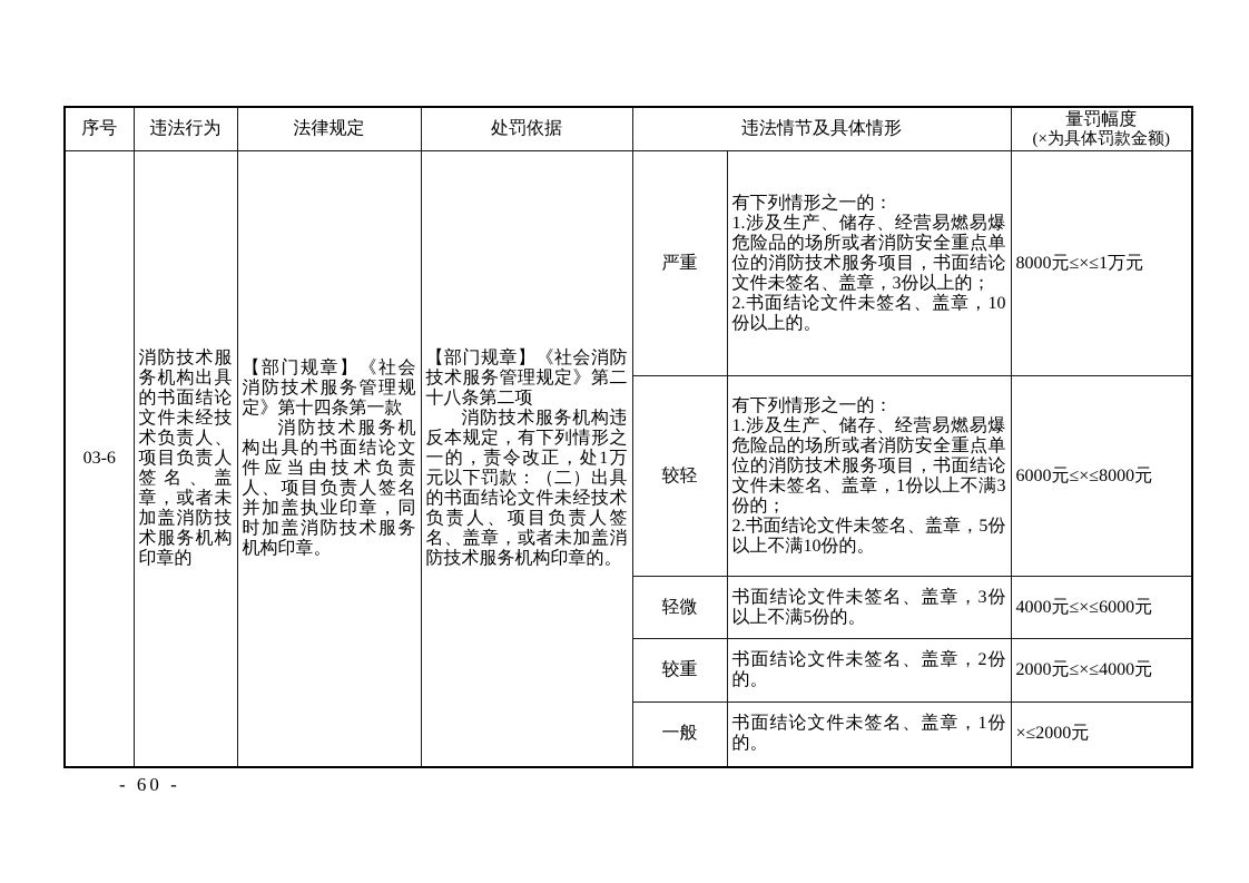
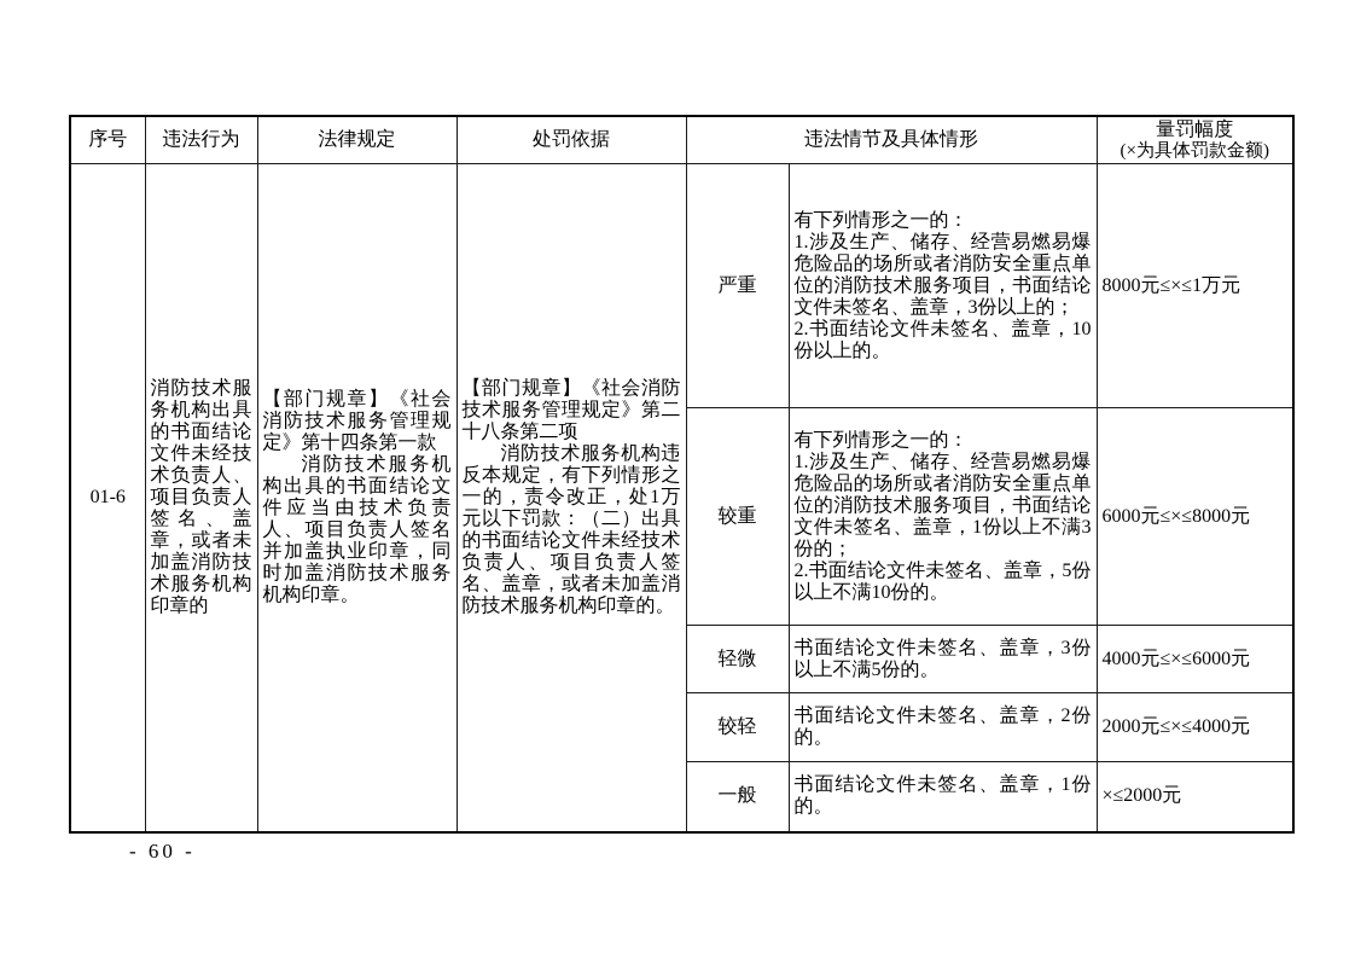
  序号	违法行为	法律规定	处罚依据	违法情节及具体情形	量罚幅度 (×为具体罚款金额)
- 03-6	消防技术服务机构出具的书面结论文件未经技术负责人、项目负责人签名、盖章，或者未加盖消防技术服务机构印章的	【部门规章】《社会消防技术服务管理规定》第十四条第一款 消防技术服务机构出具的书面结论文件应当由技术负责人、项目负责人签名并加盖执业印章，同时加盖消防技术服务机构印章。	【部门规章】《社会消防技术服务管理规定》第二十八条第二项 消防技术服务机构违反本规定，有下列情形之一的，责令改正，处1万元以下罚款：（二）出具的书面结论文件未经技术负责人、项目负责人签名、盖章，或者未加盖消防技术服务机构印章的。	严重	有下列情形之一的： 1.涉及生产、储存、经营易燃易爆危险品的场所或者消防安全重点单位的消防技术服务项目，书面结论文件未签名、盖章，3份以上的； 2.书面结论文件未签名、盖章，10份以上的。	8000元≤×≤1万元
+ 01-6	消防技术服务机构出具的书面结论文件未经技术负责人、项目负责人签名、盖章，或者未加盖消防技术服务机构印章的	【部门规章】《社会消防技术服务管理规定》第十四条第一款 消防技术服务机构出具的书面结论文件应当由技术负责人、项目负责人签名并加盖执业印章，同时加盖消防技术服务机构印章。	【部门规章】《社会消防技术服务管理规定》第二十八条第二项 消防技术服务机构违反本规定，有下列情形之一的，责令改正，处1万元以下罚款：（二）出具的书面结论文件未经技术负责人、项目负责人签名、盖章，或者未加盖消防技术服务机构印章的。	严重	有下列情形之一的： 1.涉及生产、储存、经营易燃易爆危险品的场所或者消防安全重点单位的消防技术服务项目，书面结论文件未签名、盖章，3份以上的； 2.书面结论文件未签名、盖章，10份以上的。	8000元≤×≤1万元
- 较轻	有下列情形之一的： 1.涉及生产、储存、经营易燃易爆危险品的场所或者消防安全重点单位的消防技术服务项目，书面结论文件未签名、盖章，1份以上不满3份的； 2.书面结论文件未签名、盖章，5份以上不满10份的。	6000元≤×≤8000元
+ 较重	有下列情形之一的： 1.涉及生产、储存、经营易燃易爆危险品的场所或者消防安全重点单位的消防技术服务项目，书面结论文件未签名、盖章，1份以上不满3份的； 2.书面结论文件未签名、盖章，5份以上不满10份的。	6000元≤×≤8000元
  轻微	书面结论文件未签名、盖章，3份以上不满5份的。	4000元≤×≤6000元
- 较重	书面结论文件未签名、盖章，2份的。	2000元≤×≤4000元
+ 较轻	书面结论文件未签名、盖章，2份的。	2000元≤×≤4000元
  一般	书面结论文件未签名、盖章，1份的。	×≤2000元
  - 60 -
